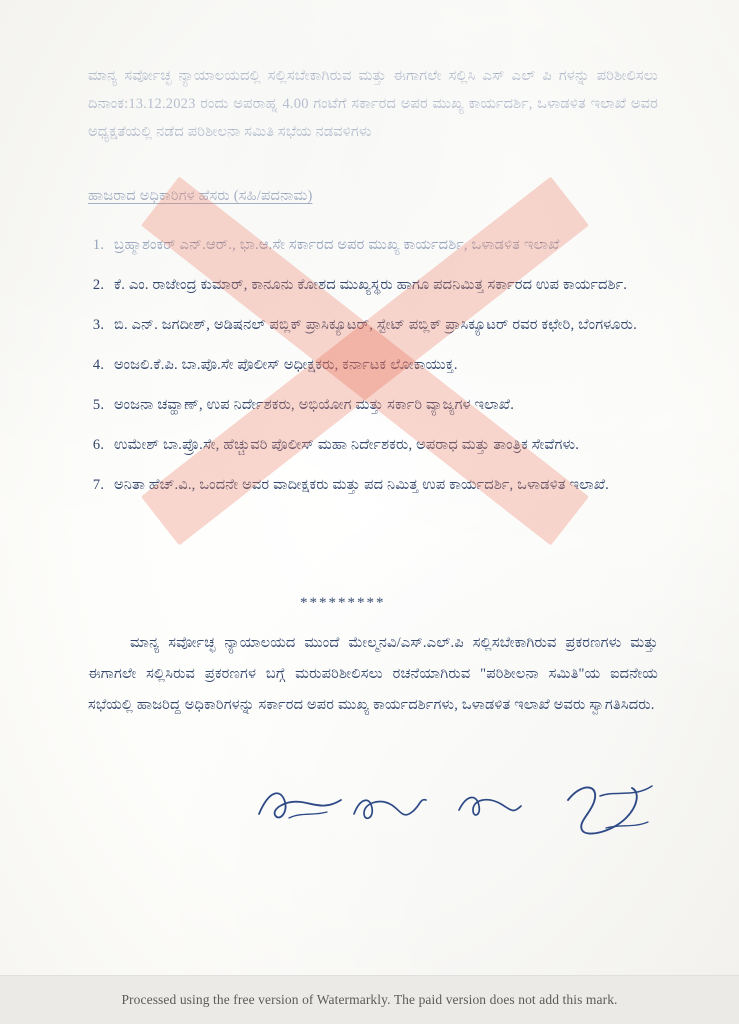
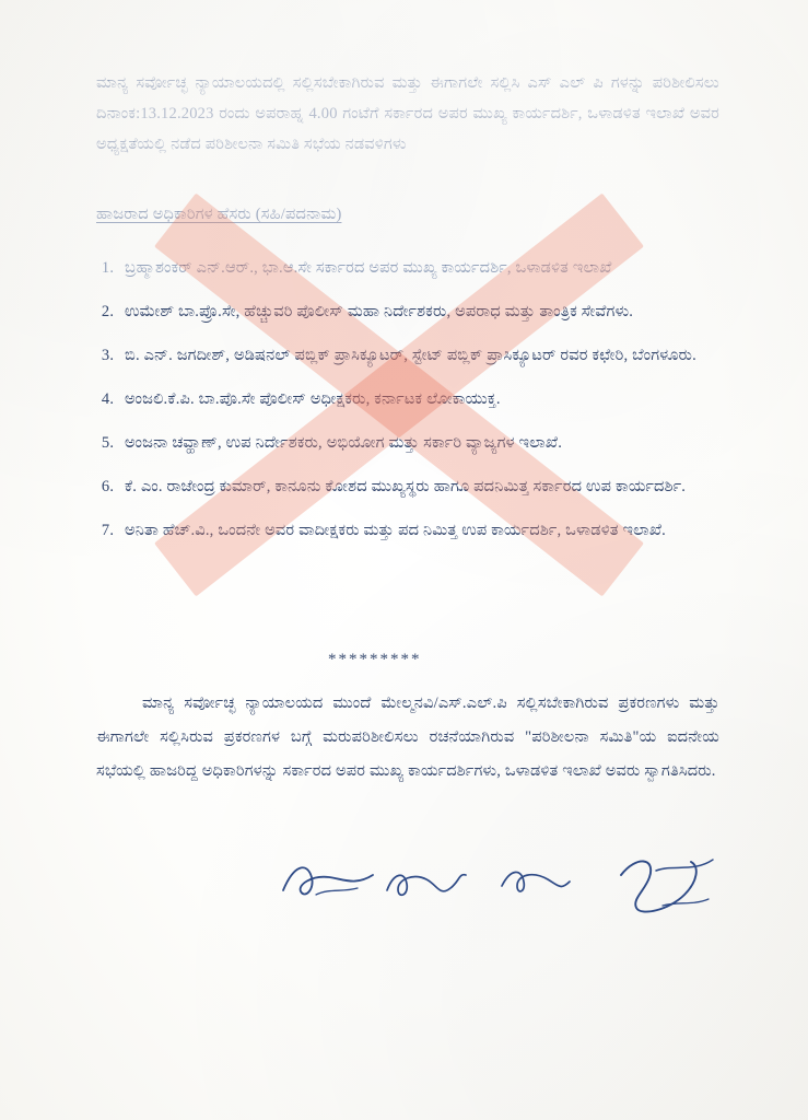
  ಮಾನ್ಯ ಸರ್ವೋಚ್ಛ ನ್ಯಾಯಾಲಯದಲ್ಲಿ ಸಲ್ಲಿಸಬೇಕಾಗಿರುವ ಮತ್ತು ಈಗಾಗಲೇ ಸಲ್ಲಿಸಿ ಎಸ್ ಎಲ್ ಪಿ ಗಳನ್ನು ಪರಿಶೀಲಿಸಲು ದಿನಾಂಕ:13.12.2023 ರಂದು ಅಪರಾಹ್ನ 4.00 ಗಂಟೆಗೆ ಸರ್ಕಾರದ ಅಪರ ಮುಖ್ಯ ಕಾರ್ಯದರ್ಶಿ, ಒಳಾಡಳಿತ ಇಲಾಖೆ ಅವರ ಅಧ್ಯಕ್ಷತೆಯಲ್ಲಿ ನಡೆದ ಪರಿಶೀಲನಾ ಸಮಿತಿ ಸಭೆಯ ನಡವಳಿಗಳು
  ಹಾಜರಾದ ಅಧಿಕಾರಿಗಳ ಹೆಸರು (ಸಹಿ/ಪದನಾಮ)
  ಬ್ರಹ್ಮಾಶಂಕರ್ ಎನ್.ಆರ್., ಭಾ.ಆ.ಸೇ ಸರ್ಕಾರದ ಅಪರ ಮುಖ್ಯ ಕಾರ್ಯದರ್ಶಿ, ಒಳಾಡಳಿತ ಇಲಾಖೆ
- ಕೆ. ಎಂ. ರಾಜೇಂದ್ರ ಕುಮಾರ್, ಕಾನೂನು ಕೋಶದ ಮುಖ್ಯಸ್ಥರು ಹಾಗೂ ಪದನಿಮಿತ್ತ ಸರ್ಕಾರದ ಉಪ ಕಾರ್ಯದರ್ಶಿ.
+ ಉಮೇಶ್ ಬಾ.ಪ್ರೊ.ಸೇ, ಹೆಚ್ಚುವರಿ ಪೊಲೀಸ್ ಮಹಾ ನಿರ್ದೇಶಕರು, ಅಪರಾಧ ಮತ್ತು ತಾಂತ್ರಿಕ ಸೇವೆಗಳು.
  ಬಿ. ಎನ್. ಜಗದೀಶ್, ಅಡಿಷನಲ್ ಪಬ್ಲಿಕ್ ಪ್ರಾಸಿಕ್ಯೂಟರ್, ಸ್ಟೇಟ್ ಪಬ್ಲಿಕ್ ಪ್ರಾಸಿಕ್ಯೂಟರ್ ರವರ ಕಛೇರಿ, ಬೆಂಗಳೂರು.
  ಅಂಜಲಿ.ಕೆ.ಪಿ. ಬಾ.ಪೊ.ಸೇ ಪೊಲೀಸ್ ಅಧೀಕ್ಷಕರು, ಕರ್ನಾಟಕ ಲೋಕಾಯುಕ್ತ.
  ಅಂಜನಾ ಚವ್ಹಾಣ್, ಉಪ ನಿರ್ದೇಶಕರು, ಅಭಿಯೋಗ ಮತ್ತು ಸರ್ಕಾರಿ ವ್ಯಾಜ್ಯಗಳ ಇಲಾಖೆ.
- ಉಮೇಶ್ ಬಾ.ಪ್ರೊ.ಸೇ, ಹೆಚ್ಚುವರಿ ಪೊಲೀಸ್ ಮಹಾ ನಿರ್ದೇಶಕರು, ಅಪರಾಧ ಮತ್ತು ತಾಂತ್ರಿಕ ಸೇವೆಗಳು.
+ ಕೆ. ಎಂ. ರಾಜೇಂದ್ರ ಕುಮಾರ್, ಕಾನೂನು ಕೋಶದ ಮುಖ್ಯಸ್ಥರು ಹಾಗೂ ಪದನಿಮಿತ್ತ ಸರ್ಕಾರದ ಉಪ ಕಾರ್ಯದರ್ಶಿ.
  ಅನಿತಾ ಹೆಚ್.ವಿ., ಒಂದನೇ ಅವರ ವಾದೀಕ್ಷಕರು ಮತ್ತು ಪದ ನಿಮಿತ್ತ ಉಪ ಕಾರ್ಯದರ್ಶಿ, ಒಳಾಡಳಿತ ಇಲಾಖೆ.
  *********
  ಮಾನ್ಯ ಸರ್ವೋಚ್ಛ ನ್ಯಾಯಾಲಯದ ಮುಂದೆ ಮೇಲ್ಮನವಿ/ಎಸ್.ಎಲ್.ಪಿ ಸಲ್ಲಿಸಬೇಕಾಗಿರುವ ಪ್ರಕರಣಗಳು ಮತ್ತು ಈಗಾಗಲೇ ಸಲ್ಲಿಸಿರುವ ಪ್ರಕರಣಗಳ ಬಗ್ಗೆ ಮರುಪರಿಶೀಲಿಸಲು ರಚನೆಯಾಗಿರುವ "ಪರಿಶೀಲನಾ ಸಮಿತಿ"ಯ ಐದನೇಯ ಸಭೆಯಲ್ಲಿ ಹಾಜರಿದ್ದ ಅಧಿಕಾರಿಗಳನ್ನು ಸರ್ಕಾರದ ಅಪರ ಮುಖ್ಯ ಕಾರ್ಯದರ್ಶಿಗಳು, ಒಳಾಡಳಿತ ಇಲಾಖೆ ಅವರು ಸ್ವಾಗತಿಸಿದರು.
- Processed using the free version of Watermarkly. The paid version does not add this mark.
